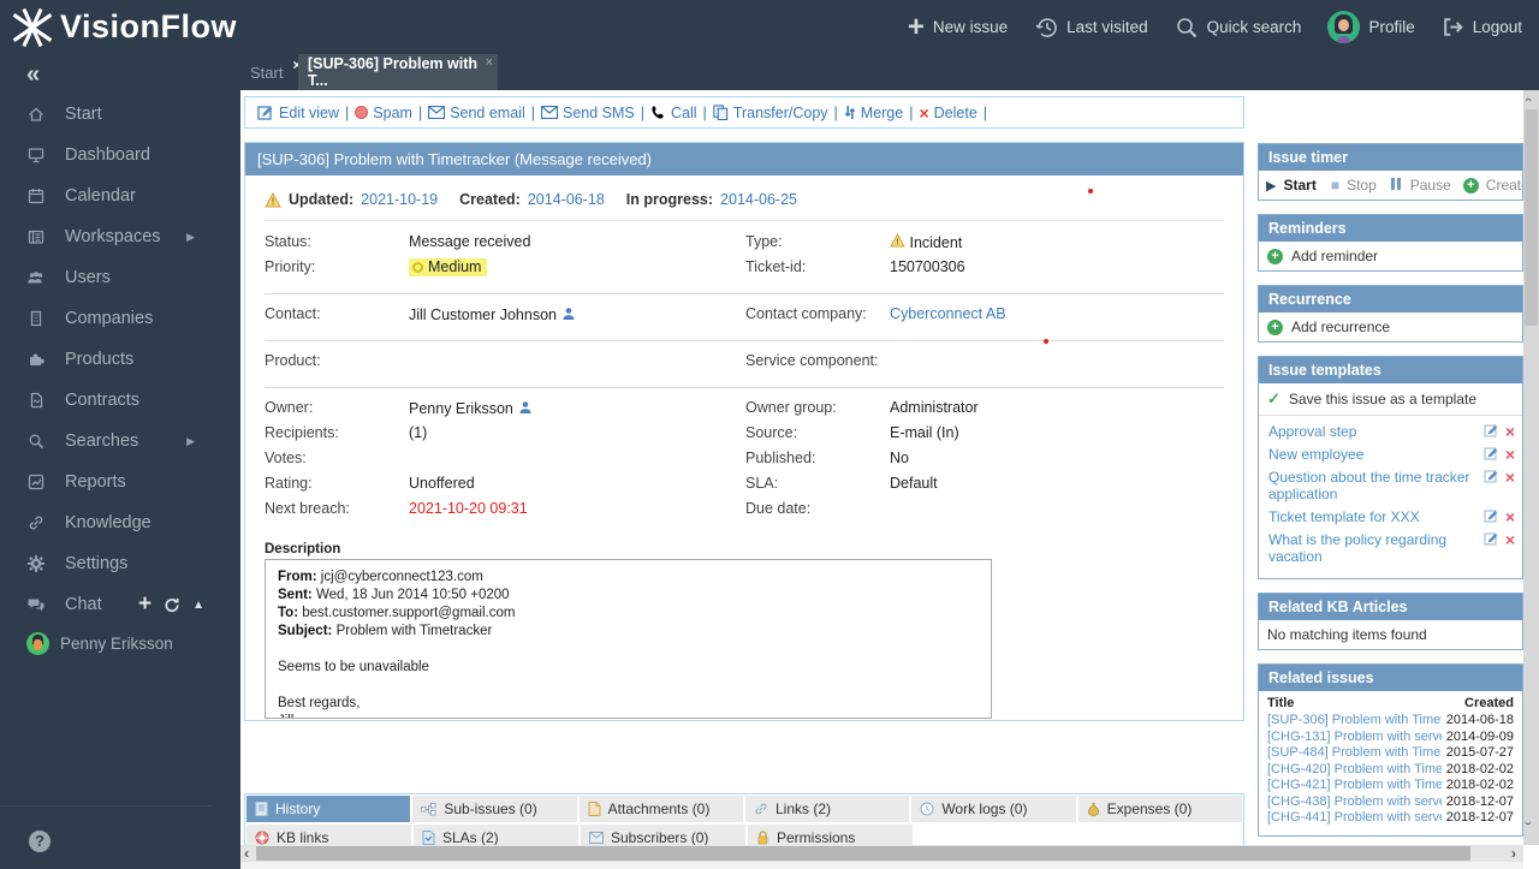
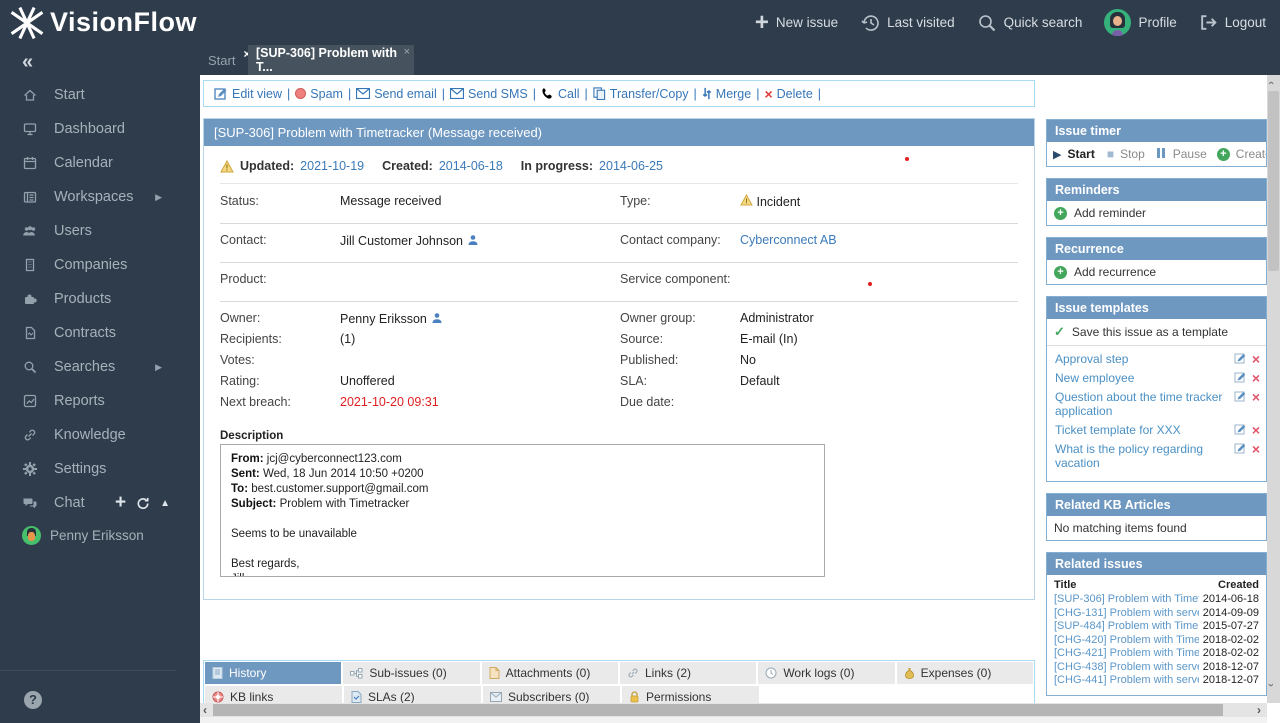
  VisionFlow
  +
  New issue
  Last visited
  Quick search
  Profile
  Logout
  Start
  ×
  [SUP-306] Problem with T...
  ×
  «
  Start
  Dashboard
  Calendar
  Workspaces
  ▶
  Users
  Companies
  Products
  Contracts
  Searches
  ▶
  Reports
  Knowledge
  Settings
  Chat
  +
  ▲
  Penny Eriksson
  ?
  Edit view
  |
  Spam
  |
  Send email
  |
  Send SMS
  |
  Call
  |
  Transfer/Copy
  |
  Merge
  |
  ×
  Delete
  |
  [SUP-306] Problem with Timetracker (Message received)
  !
  Updated:
  2021-10-19
  Created:
  2014-06-18
  In progress:
  2014-06-25
  Status:
  Message received
  Type:
  !
  Incident
- Priority:
- Medium
- Ticket-id:
- 150700306
  Contact:
  Jill Customer Johnson
  Contact company:
  Cyberconnect AB
  Product:
  Service component:
  Owner:
  Penny Eriksson
  Owner group:
  Administrator
  Recipients:
  (1)
  Source:
  E-mail (In)
  Votes:
  Published:
  No
  Rating:
  Unoffered
  SLA:
  Default
  Next breach:
  2021-10-20 09:31
  Due date:
  Description
  From: jcj@cyberconnect123.com
  Sent: Wed, 18 Jun 2014 10:50 +0200
  To: best.customer.support@gmail.com
  Subject: Problem with Timetracker
  Seems to be unavailable
  Best regards,
  Issue timer
  ▶
  Start
  ■
  Stop
  Pause
  +
  Reminders
  +
  Add reminder
  Recurrence
  +
  Add recurrence
  Issue templates
  ✓
  Save this issue as a template
  Approval step
  ×
  New employee
  ×
  Question about the time tracker application
  ×
  Ticket template for XXX
  ×
  What is the policy regarding vacation
  ×
  Related KB Articles
  No matching items found
  Related issues
  Title
  Created
  [SUP-306] Problem with Time
  2014-06-18
  [CHG-131] Problem with serv
  2014-09-09
  [SUP-484] Problem with Time
  2015-07-27
  [CHG-420] Problem with Time
  2018-02-02
  [CHG-421] Problem with Time
  2018-02-02
  [CHG-438] Problem with serv
  2018-12-07
  [CHG-441] Problem with serv
  2018-12-07
  History
  Sub-issues (0)
  Attachments (0)
  Links (2)
  Work logs (0)
  Expenses (0)
  KB links
  SLAs (2)
  Subscribers (0)
  Permissions
  ‹
  ›
